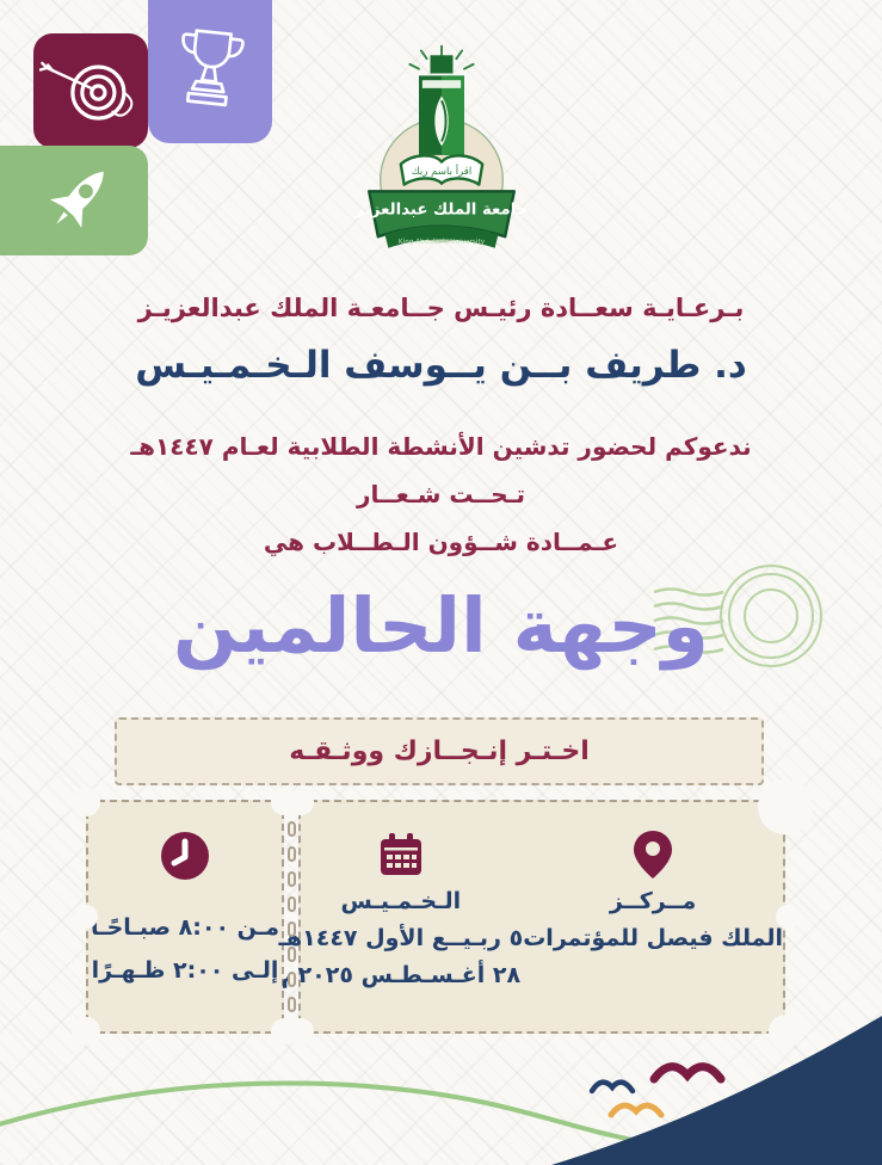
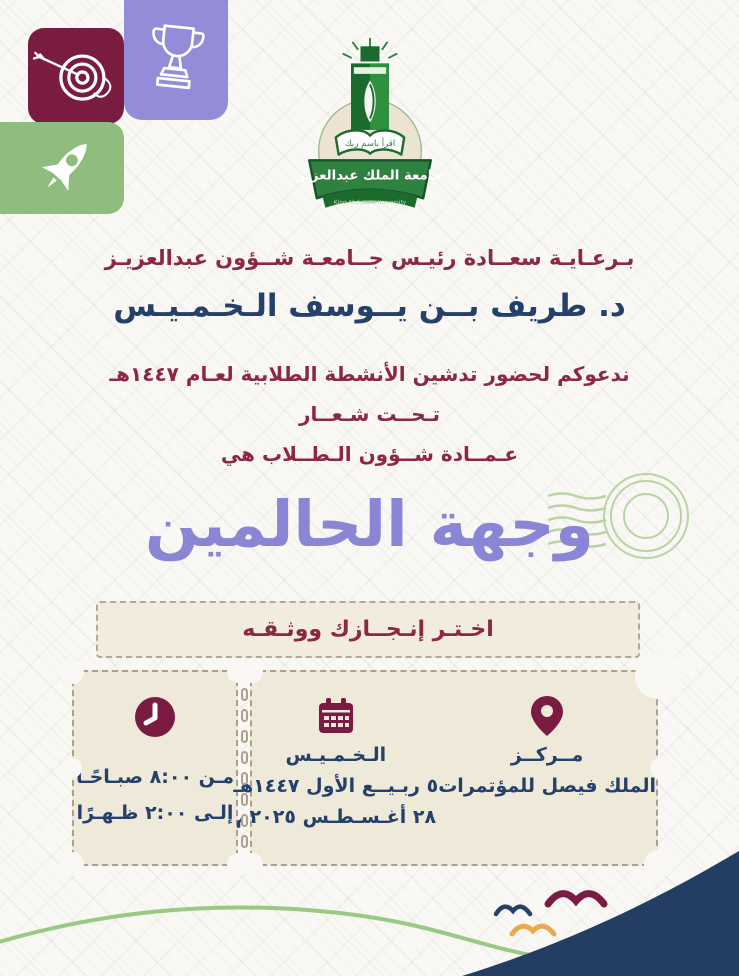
  اقرأ باسم ربك
  امعة الملك عبدالعزيز
- بـرعـايـة سعــادة رئيـس جــامعـة الملك عبدالعزيـز
+ بـرعـايـة سعــادة رئيـس جــامعـة شــؤون عبدالعزيـز
  د. طريف بــن يــوسف الـخـمـيـس
  ندعوكم لحضور تدشين الأنشطة الطلابية لعـام ١٤٤٧هـ
  تـحــت شـعــار
  عـمــادة شــؤون الـطــلاب هي
  وجهة الحالمين
  اخـتـر إنـجــازك ووثـقـه
  مـن ٨:٠٠ صبـاحًـا
  إلـى ٢:٠٠ ظـهـرًا
  مــركــز
  الملك فيصل للمؤتمرات
  الـخـمـيـس
  ٥ ربـيــع الأول ١٤٤٧هـ
  ٢٨ أغـسـطـس ٢٠٢٥
